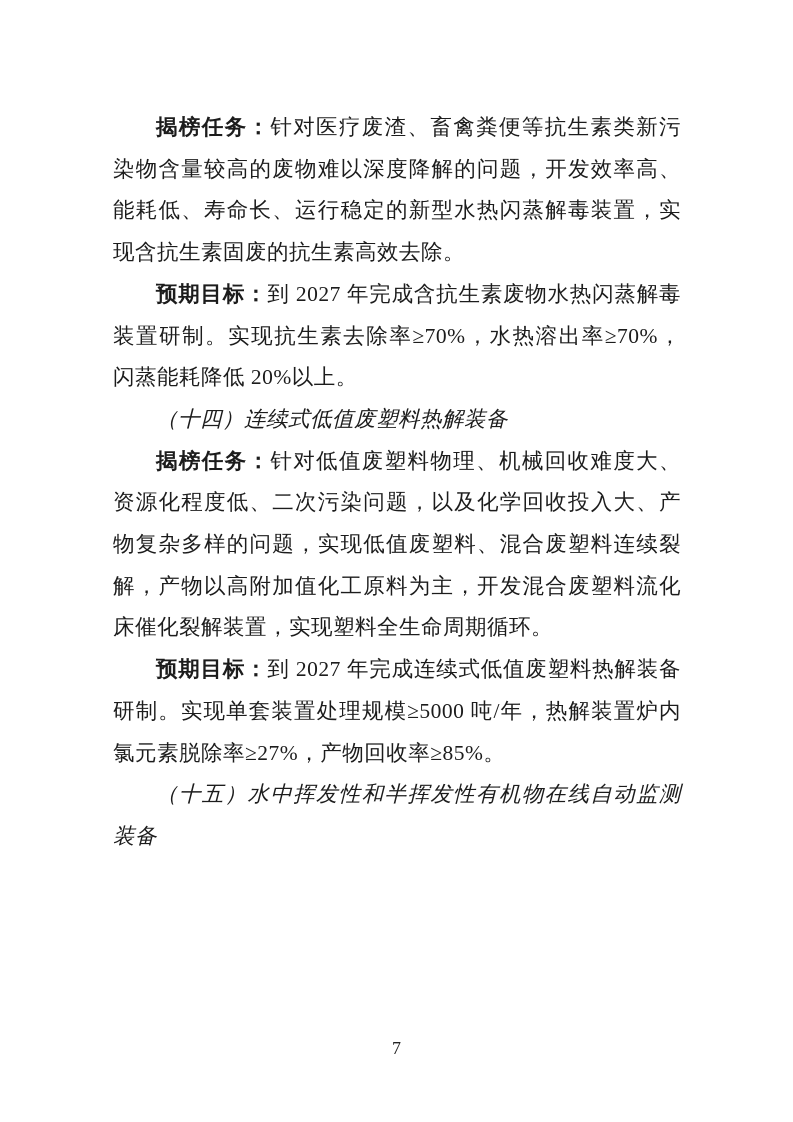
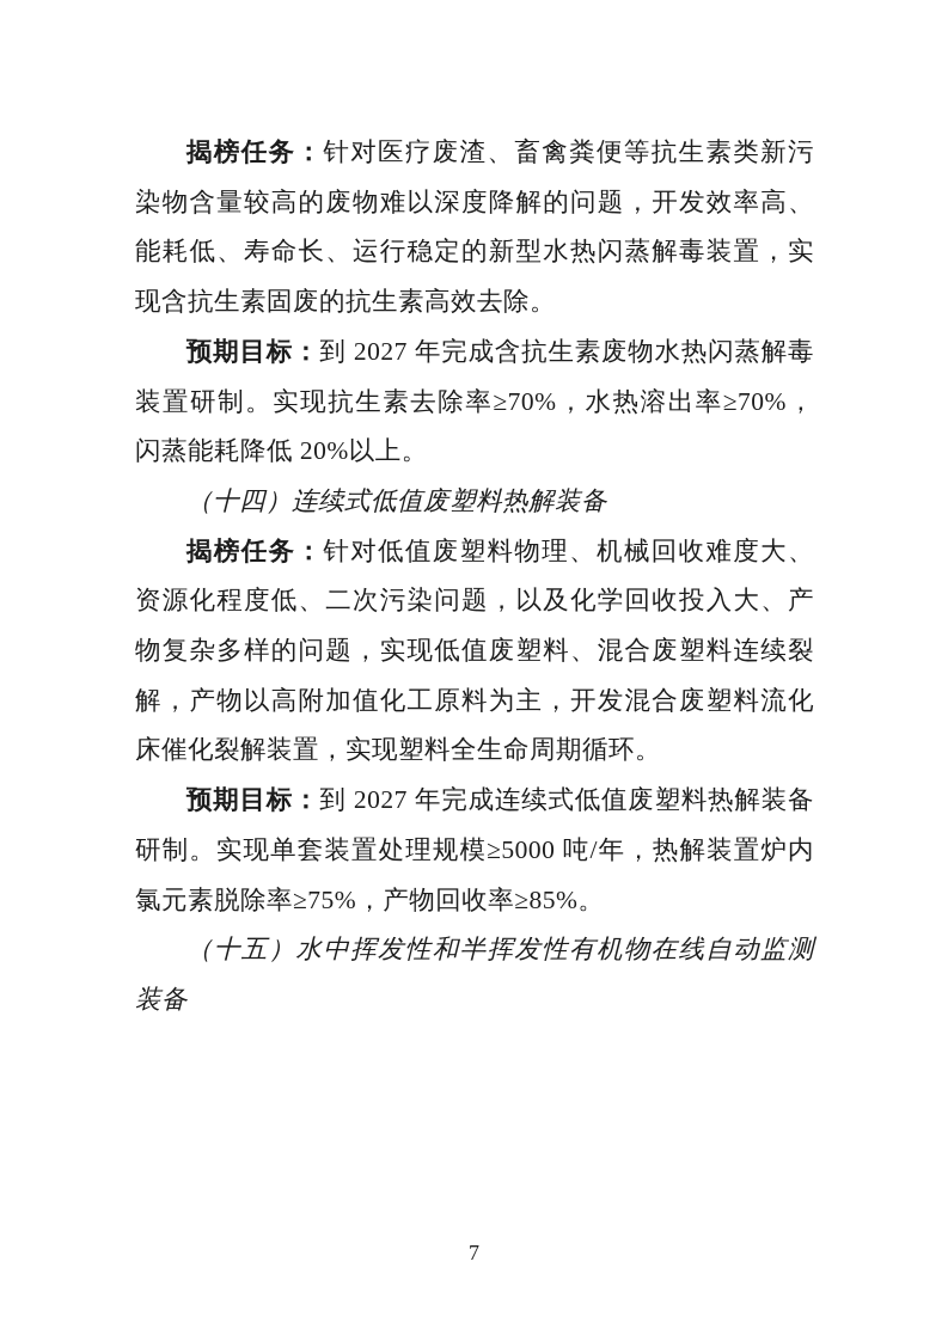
  揭榜任务：针对医疗废渣、畜禽粪便等抗生素类新污染物含量较高的废物难以深度降解的问题，开发效率高、能耗低、寿命长、运行稳定的新型水热闪蒸解毒装置，实现含抗生素固废的抗生素高效去除。
  预期目标：到 2027 年完成含抗生素废物水热闪蒸解毒装置研制。实现抗生素去除率≥70%，水热溶出率≥70%，闪蒸能耗降低 20%以上。
  （十四）连续式低值废塑料热解装备
  揭榜任务：针对低值废塑料物理、机械回收难度大、资源化程度低、二次污染问题，以及化学回收投入大、产物复杂多样的问题，实现低值废塑料、混合废塑料连续裂解，产物以高附加值化工原料为主，开发混合废塑料流化床催化裂解装置，实现塑料全生命周期循环。
- 预期目标：到 2027 年完成连续式低值废塑料热解装备研制。实现单套装置处理规模≥5000 吨/年，热解装置炉内氯元素脱除率≥27%，产物回收率≥85%。
+ 预期目标：到 2027 年完成连续式低值废塑料热解装备研制。实现单套装置处理规模≥5000 吨/年，热解装置炉内氯元素脱除率≥75%，产物回收率≥85%。
  （十五）水中挥发性和半挥发性有机物在线自动监测装备
  7
